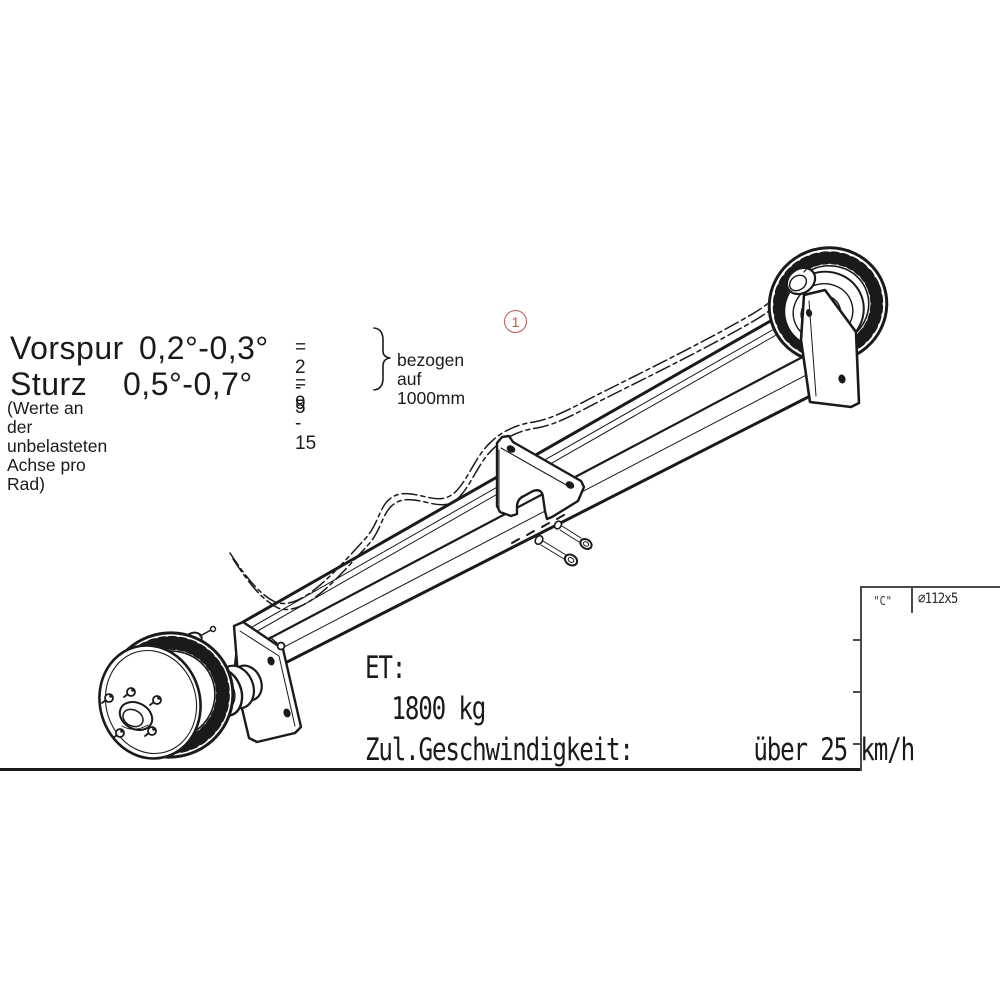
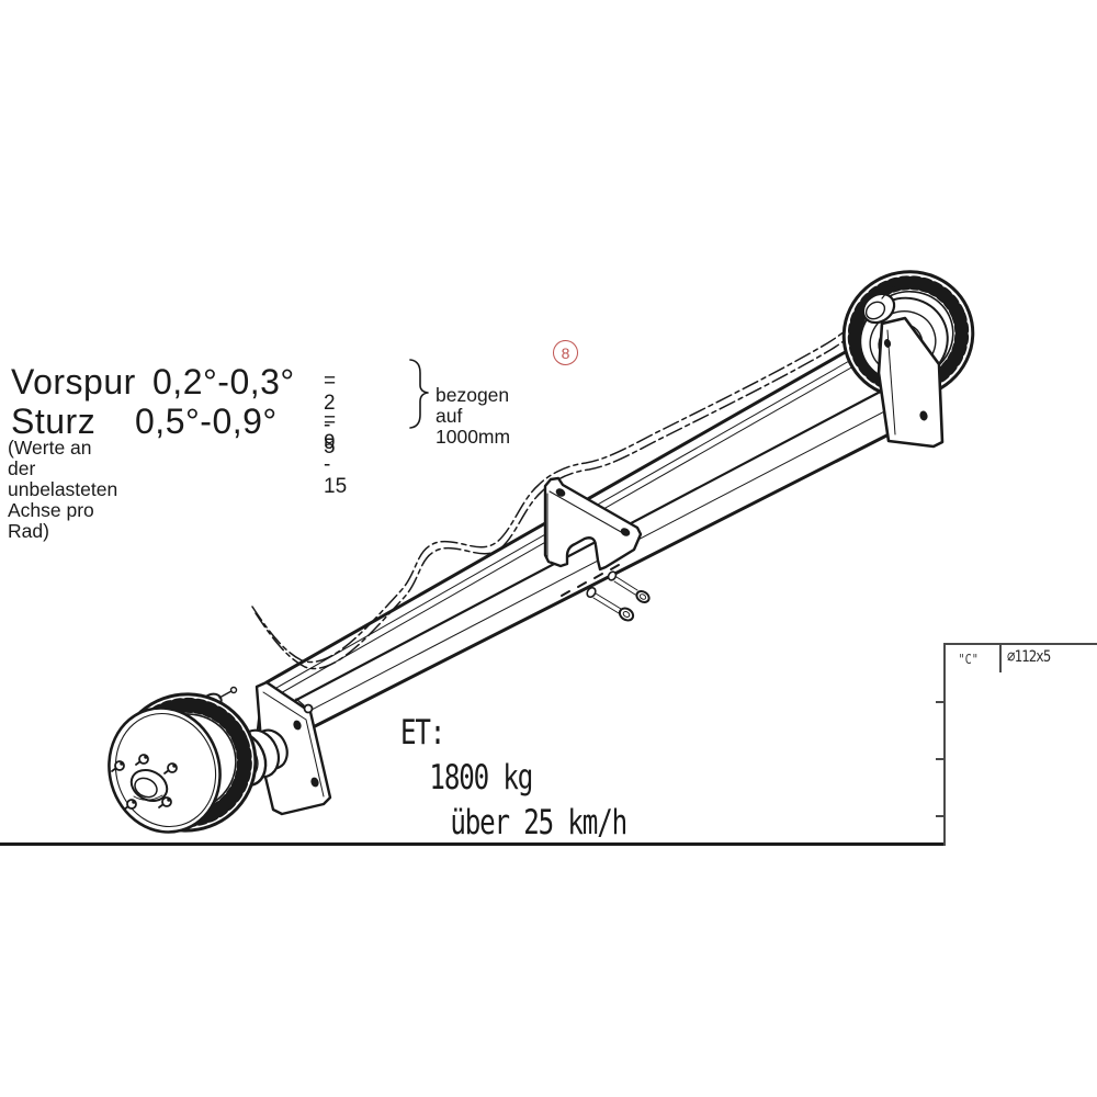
  Vorspur
  0,2°-0,3°
  = 2 - 5
  Sturz
- 0,5°-0,7°
+ 0,5°-0,9°
  = 9 - 15
  (Werte an der unbelasteten Achse pro Rad)
  bezogen auf 1000mm
- 1
+ 8
  "C"
  ⌀112x5
  ET:
  1800 kg
- Zul.Geschwindigkeit:
  über 25 km/h
